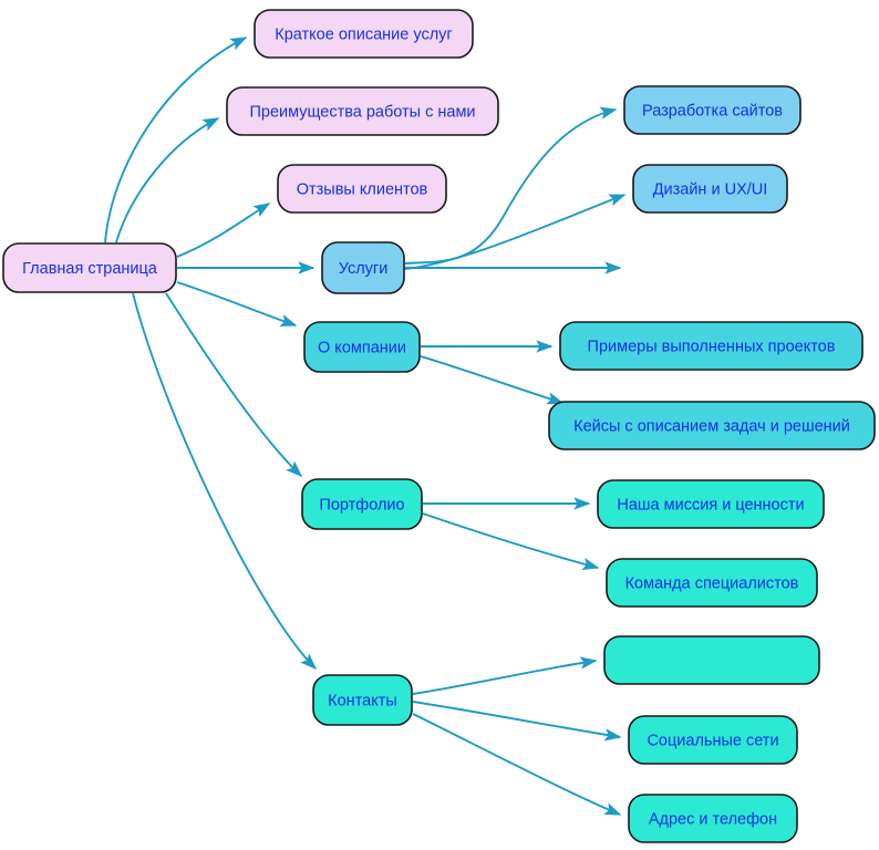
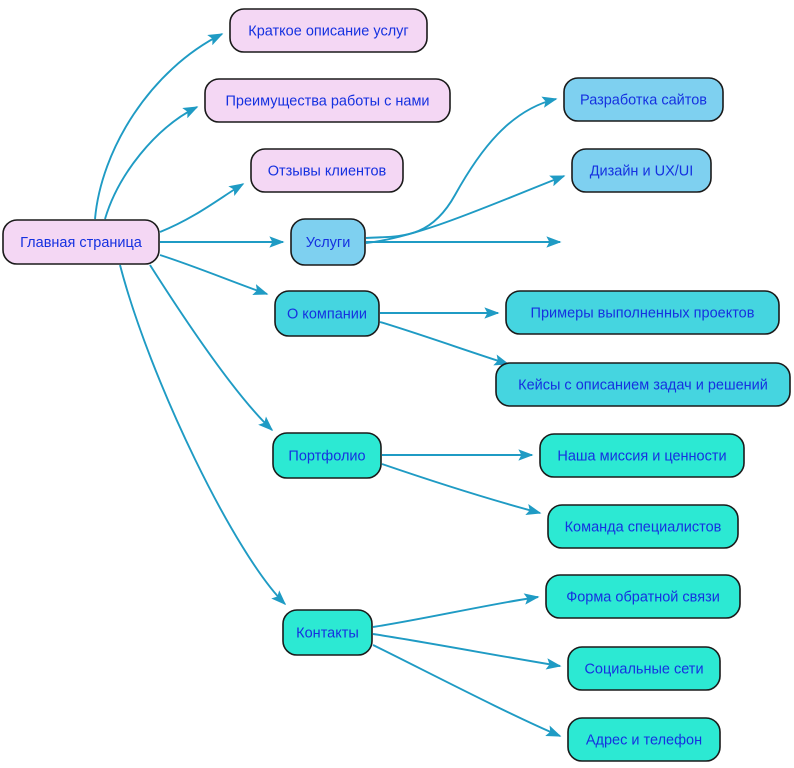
  Главная страница
  Краткое описание услуг
  Преимущества работы с нами
  Отзывы клиентов
  Услуги
  Разработка сайтов
  Дизайн и UX/UI
  О компании
  Примеры выполненных проектов
  Кейсы с описанием задач и решений
  Портфолио
  Наша миссия и ценности
  Команда специалистов
  Контакты
+ Форма обратной связи
  Социальные сети
  Адрес и телефон
